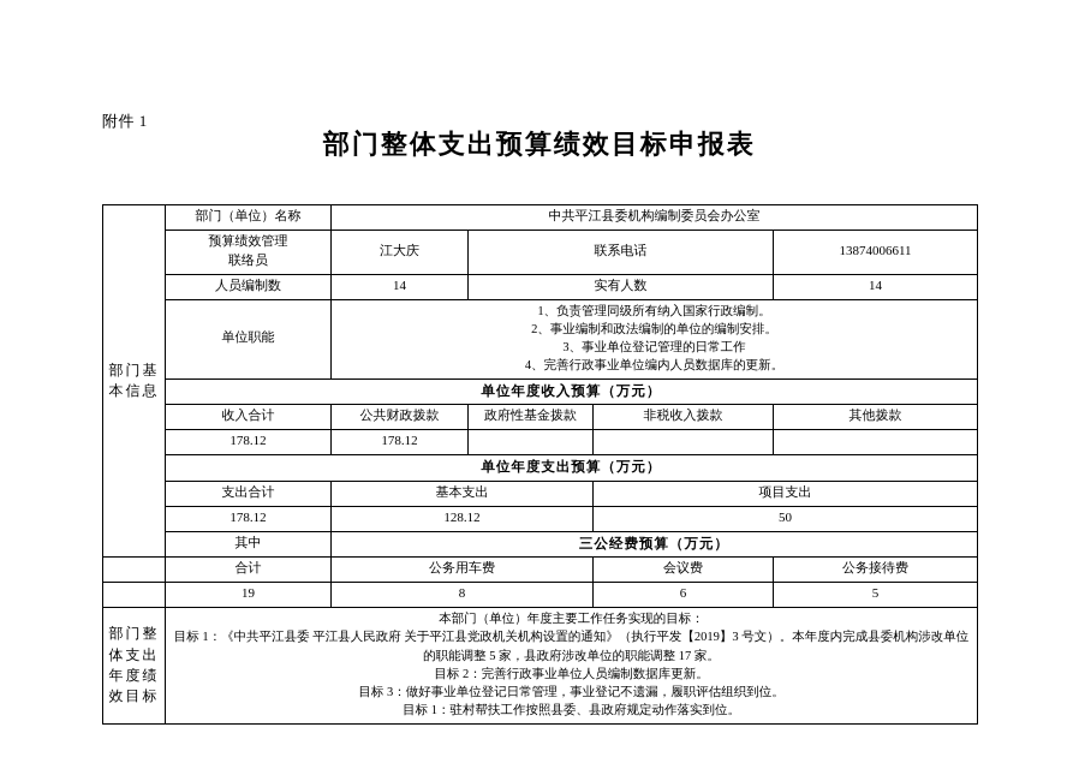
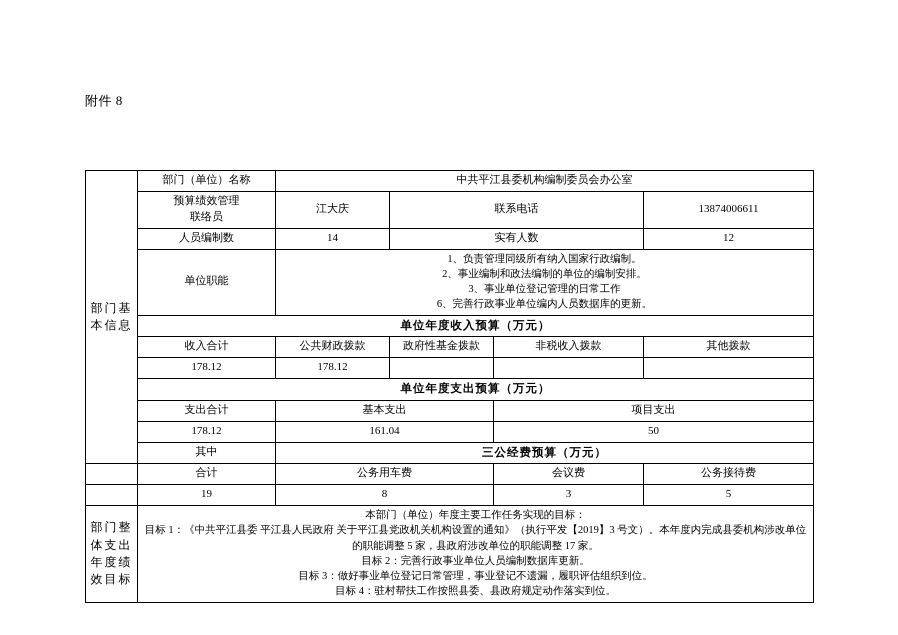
- 附件 1
+ 附件 8
- 部门整体支出预算绩效目标申报表
  部门基本信息	部门（单位）名称	中共平江县委机构编制委员会办公室
  预算绩效管理 联络员	江大庆	联系电话	13874006611
- 人员编制数	14	实有人数	14
+ 人员编制数	14	实有人数	12
- 单位职能	1、负责管理同级所有纳入国家行政编制。 2、事业编制和政法编制的单位的编制安排。 3、事业单位登记管理的日常工作 4、完善行政事业单位编内人员数据库的更新。
+ 单位职能	1、负责管理同级所有纳入国家行政编制。 2、事业编制和政法编制的单位的编制安排。 3、事业单位登记管理的日常工作 6、完善行政事业单位编内人员数据库的更新。
  单位年度收入预算（万元）
  收入合计	公共财政拨款	政府性基金拨款	非税收入拨款	其他拨款
  178.12	178.12
  单位年度支出预算（万元）
  支出合计	基本支出	项目支出
- 178.12	128.12	50
+ 178.12	161.04	50
  其中	三公经费预算（万元）
  	合计	公务用车费	会议费	公务接待费
- 	19	8	6	5
+ 	19	8	3	5
- 部门整体支出年度绩效目标	本部门（单位）年度主要工作任务实现的目标： 目标 1：《中共平江县委 平江县人民政府 关于平江县党政机关机构设置的通知》（执行平发【2019】3 号文）。本年度内完成县委机构涉改单位的职能调整 5 家，县政府涉改单位的职能调整 17 家。 目标 2：完善行政事业单位人员编制数据库更新。 目标 3：做好事业单位登记日常管理，事业登记不遗漏，履职评估组织到位。 目标 1：驻村帮扶工作按照县委、县政府规定动作落实到位。
+ 部门整体支出年度绩效目标	本部门（单位）年度主要工作任务实现的目标： 目标 1：《中共平江县委 平江县人民政府 关于平江县党政机关机构设置的通知》（执行平发【2019】3 号文）。本年度内完成县委机构涉改单位的职能调整 5 家，县政府涉改单位的职能调整 17 家。 目标 2：完善行政事业单位人员编制数据库更新。 目标 3：做好事业单位登记日常管理，事业登记不遗漏，履职评估组织到位。 目标 4：驻村帮扶工作按照县委、县政府规定动作落实到位。
